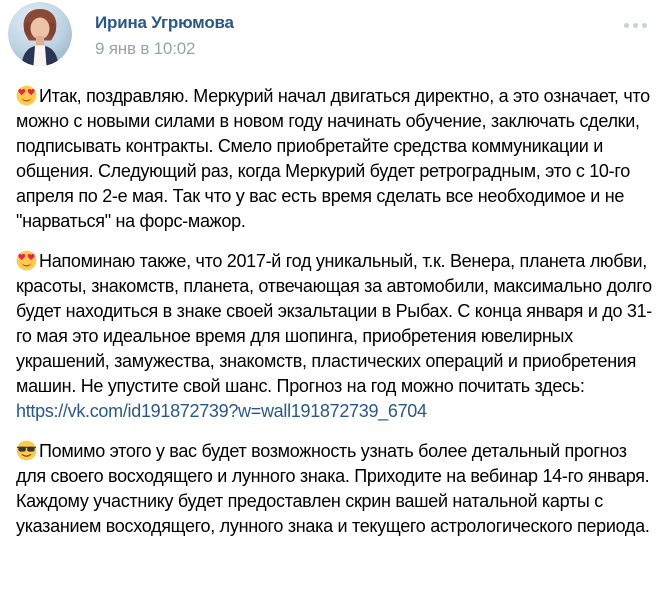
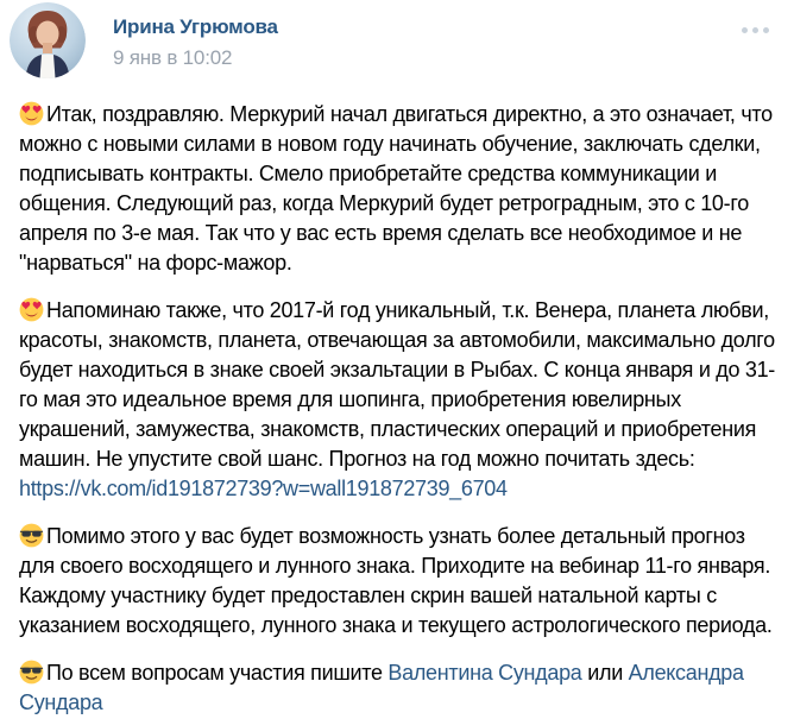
  Ирина Угрюмова
  9 янв в 10:02
- Итак, поздравляю. Меркурий начал двигаться директно, а это означает, что можно с новыми силами в новом году начинать обучение, заключать сделки, подписывать контракты. Смело приобретайте средства коммуникации и общения. Следующий раз, когда Меркурий будет ретроградным, это с 10-го апреля по 2-е мая. Так что у вас есть время сделать все необходимое и не "нарваться" на форс-мажор.
+ Итак, поздравляю. Меркурий начал двигаться директно, а это означает, что можно с новыми силами в новом году начинать обучение, заключать сделки, подписывать контракты. Смело приобретайте средства коммуникации и общения. Следующий раз, когда Меркурий будет ретроградным, это с 10-го апреля по 3-е мая. Так что у вас есть время сделать все необходимое и не "нарваться" на форс-мажор.
  Напоминаю также, что 2017-й год уникальный, т.к. Венера, планета любви, красоты, знакомств, планета, отвечающая за автомобили, максимально долго будет находиться в знаке своей экзальтации в Рыбах. С конца января и до 31-го мая это идеальное время для шопинга, приобретения ювелирных украшений, замужества, знакомств, пластических операций и приобретения машин. Не упустите свой шанс. Прогноз на год можно почитать здесь: https://vk.com/id191872739?w=wall191872739_6704
- Помимо этого у вас будет возможность узнать более детальный прогноз для своего восходящего и лунного знака. Приходите на вебинар 14-го января. Каждому участнику будет предоставлен скрин вашей натальной карты с указанием восходящего, лунного знака и текущего астрологического периода.
+ Помимо этого у вас будет возможность узнать более детальный прогноз для своего восходящего и лунного знака. Приходите на вебинар 11-го января. Каждому участнику будет предоставлен скрин вашей натальной карты с указанием восходящего, лунного знака и текущего астрологического периода.
+ По всем вопросам участия пишите Валентина Сундара или Александра Сундара
